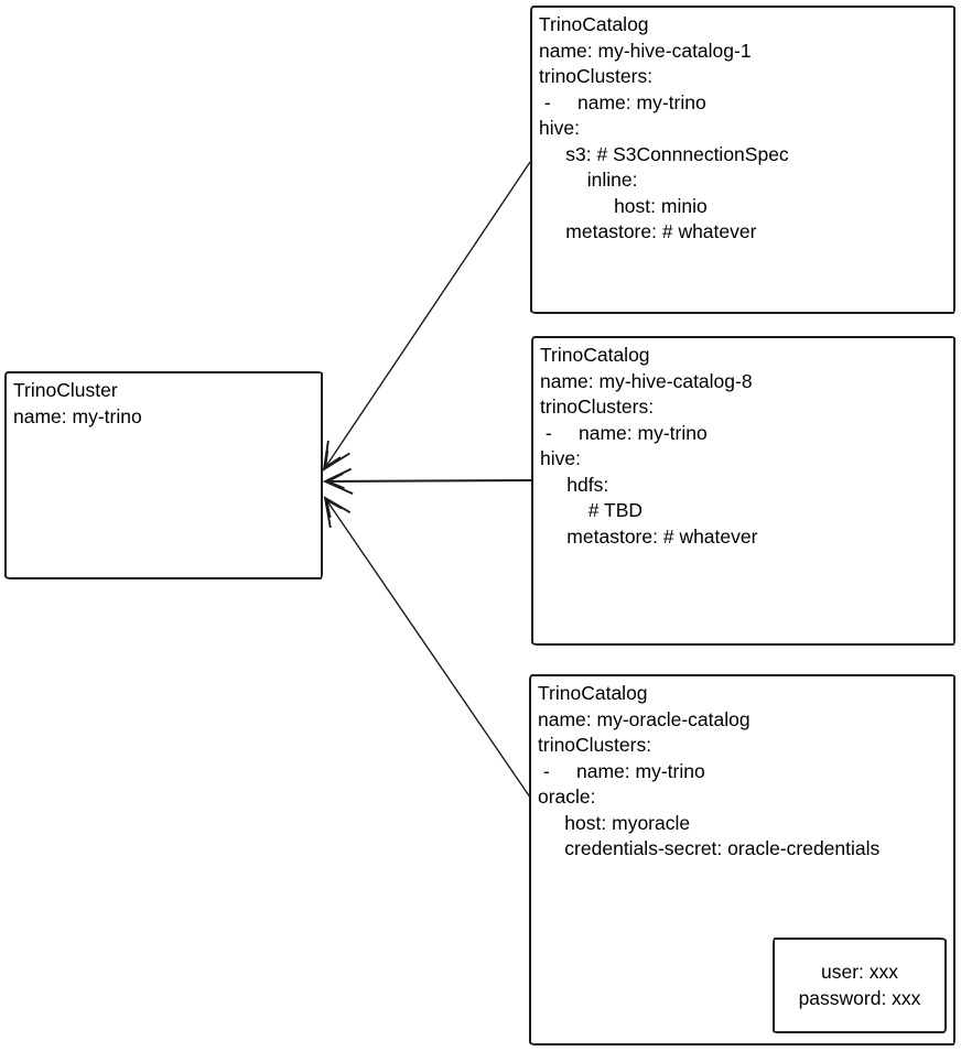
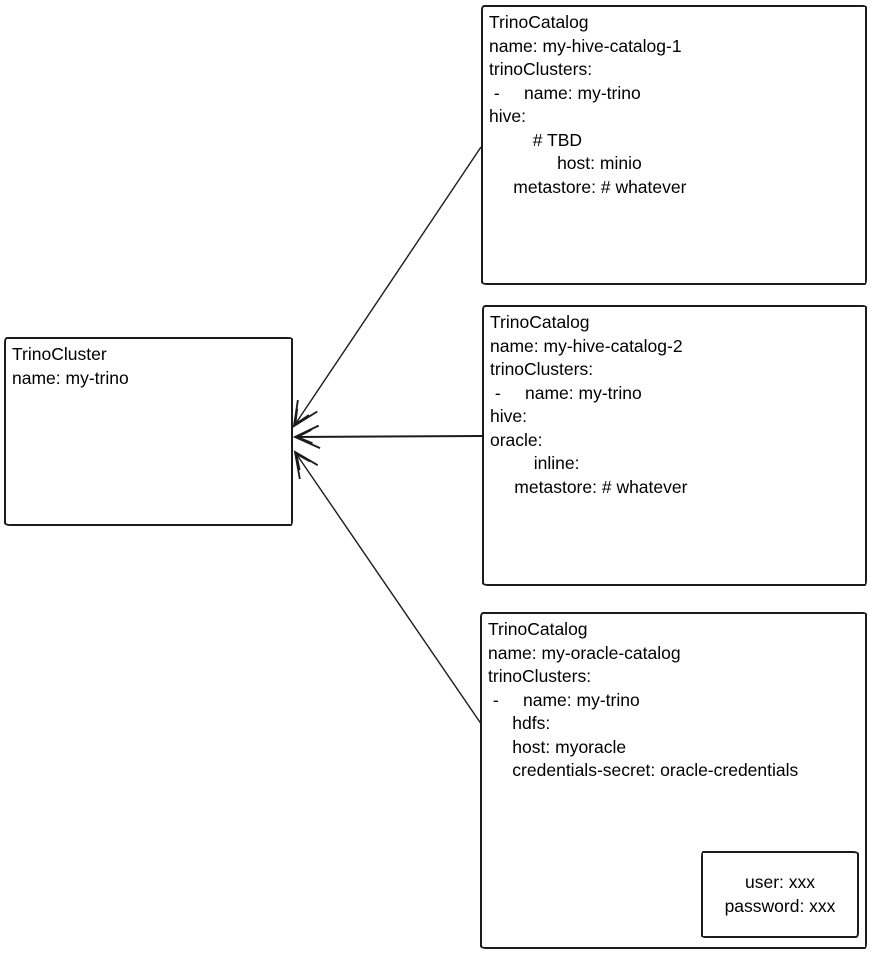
  TrinoCluster
  name: my-trino
  TrinoCatalog
  name: my-hive-catalog-1
  trinoClusters:
  - name: my-trino
  hive:
- s3: # S3ConnnectionSpec
- inline:
+ # TBD
  host: minio
  metastore: # whatever
  TrinoCatalog
- name: my-hive-catalog-8
+ name: my-hive-catalog-2
  trinoClusters:
  - name: my-trino
  hive:
- hdfs:
+ oracle:
- # TBD
+ inline:
  metastore: # whatever
  TrinoCatalog
  name: my-oracle-catalog
  trinoClusters:
  - name: my-trino
- oracle:
+ hdfs:
  host: myoracle
  credentials-secret: oracle-credentials
  user: xxx
  password: xxx
